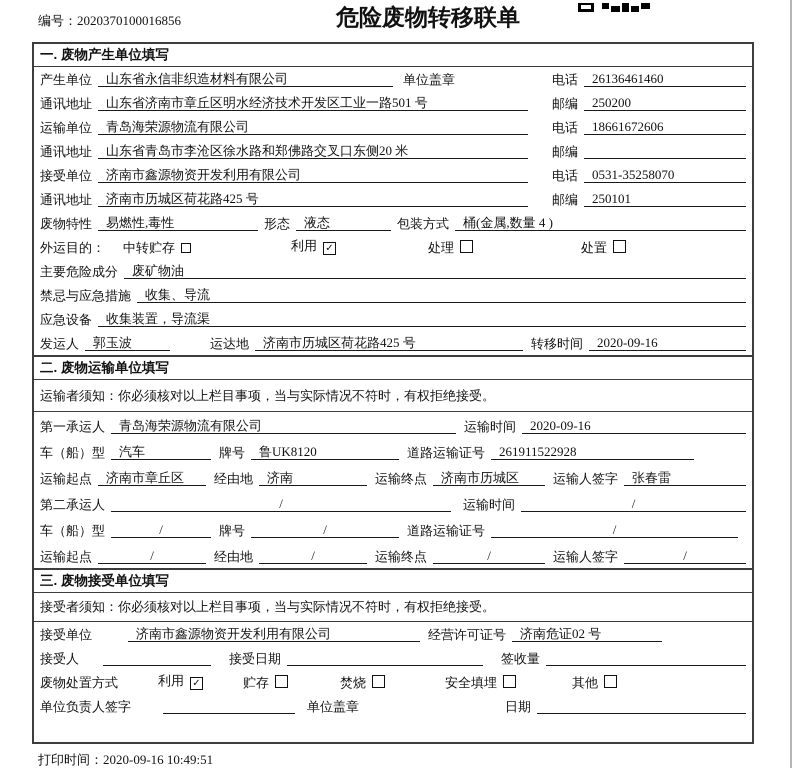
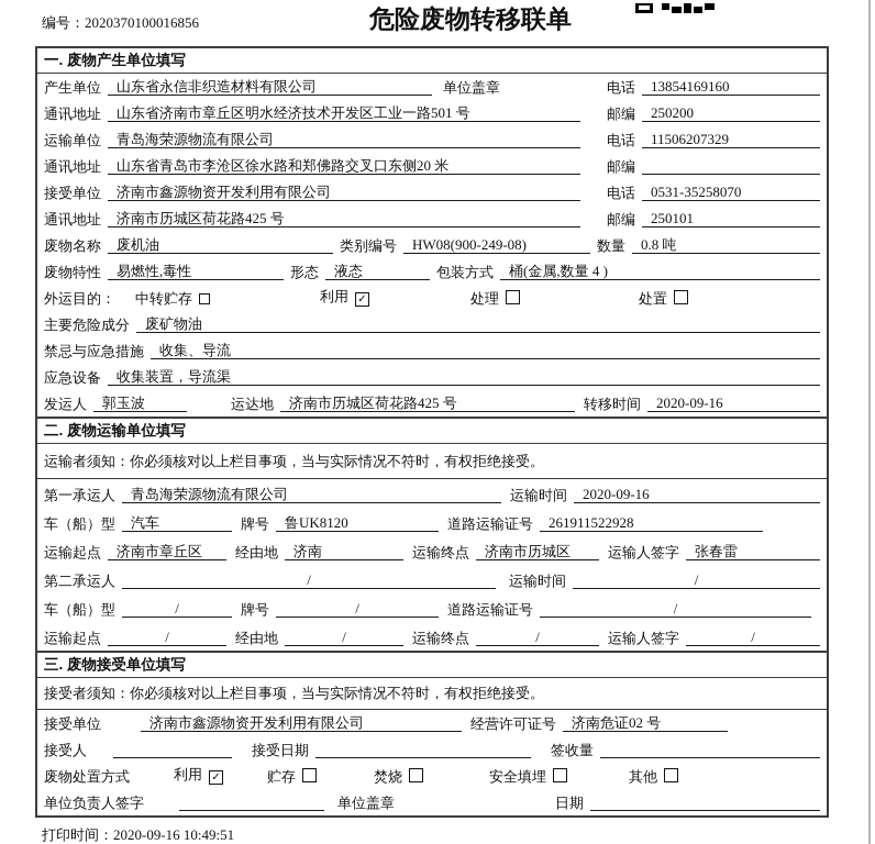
  编号：2020370100016856
  危险废物转移联单
  一. 废物产生单位填写
  产生单位
  山东省永信非织造材料有限公司
  单位盖章
  电话
- 26136461460
+ 13854169160
  通讯地址
  山东省济南市章丘区明水经济技术开发区工业一路501 号
  邮编
  250200
  运输单位
  青岛海荣源物流有限公司
  电话
- 18661672606
+ 11506207329
  通讯地址
  山东省青岛市李沧区徐水路和郑佛路交叉口东侧20 米
  邮编
  接受单位
  济南市鑫源物资开发利用有限公司
  电话
  0531-35258070
  通讯地址
  济南市历城区荷花路425 号
  邮编
  250101
+ 废物名称
+ 废机油
+ 类别编号
+ HW08(900-249-08)
+ 数量
+ 0.8 吨
  废物特性
  易燃性,毒性
  形态
  液态
  包装方式
  桶(金属,数量 4 )
  外运目的：
  中转贮存
  利用 ✓
  处理
  处置
  主要危险成分
  废矿物油
  禁忌与应急措施
  收集、导流
  应急设备
  收集装置，导流渠
  发运人
  郭玉波
  运达地
  济南市历城区荷花路425 号
  转移时间
  2020-09-16
  二. 废物运输单位填写
  运输者须知：你必须核对以上栏目事项，当与实际情况不符时，有权拒绝接受。
  第一承运人
  青岛海荣源物流有限公司
  运输时间
  2020-09-16
  车（船）型
  汽车
  牌号
  鲁UK8120
  道路运输证号
  261911522928
  运输起点
  济南市章丘区
  经由地
  济南
  运输终点
  济南市历城区
  运输人签字
  张春雷
  第二承运人
  /
  运输时间
  /
  车（船）型
  /
  牌号
  /
  道路运输证号
  /
  运输起点
  /
  经由地
  /
  运输终点
  /
  运输人签字
  /
  三. 废物接受单位填写
  接受者须知：你必须核对以上栏目事项，当与实际情况不符时，有权拒绝接受。
  接受单位
  济南市鑫源物资开发利用有限公司
  经营许可证号
  济南危证02 号
  接受人
  接受日期
  签收量
  废物处置方式
  利用 ✓
  贮存
  焚烧
  安全填埋
  其他
  单位负责人签字
  单位盖章
  日期
  打印时间：2020-09-16 10:49:51
